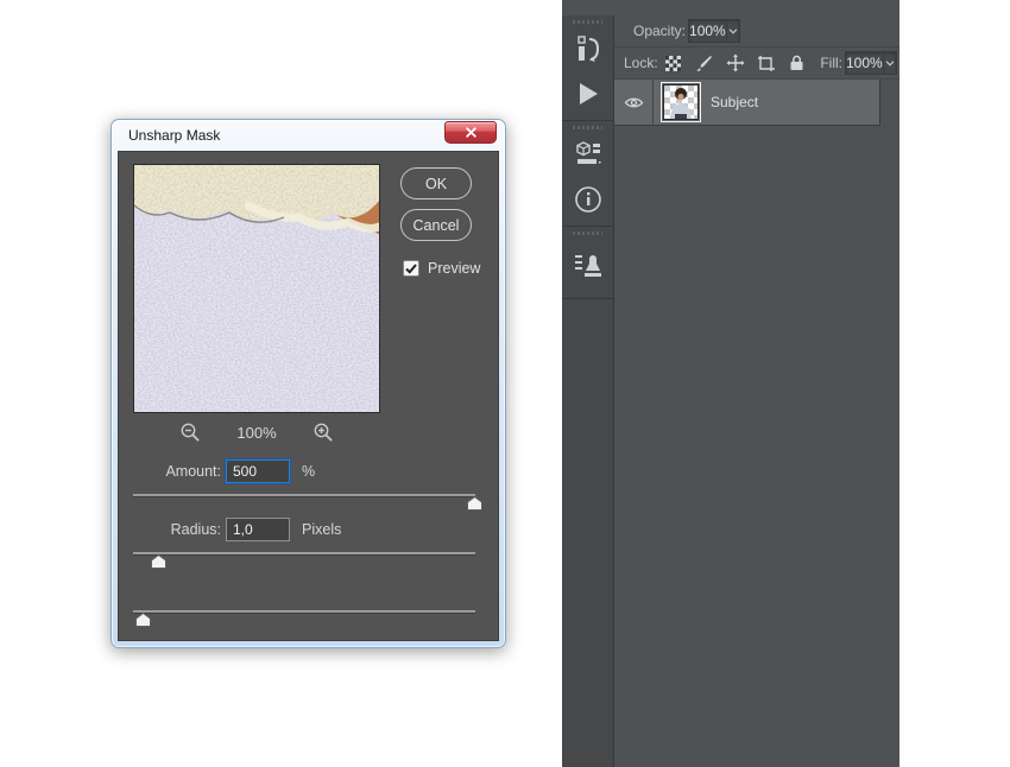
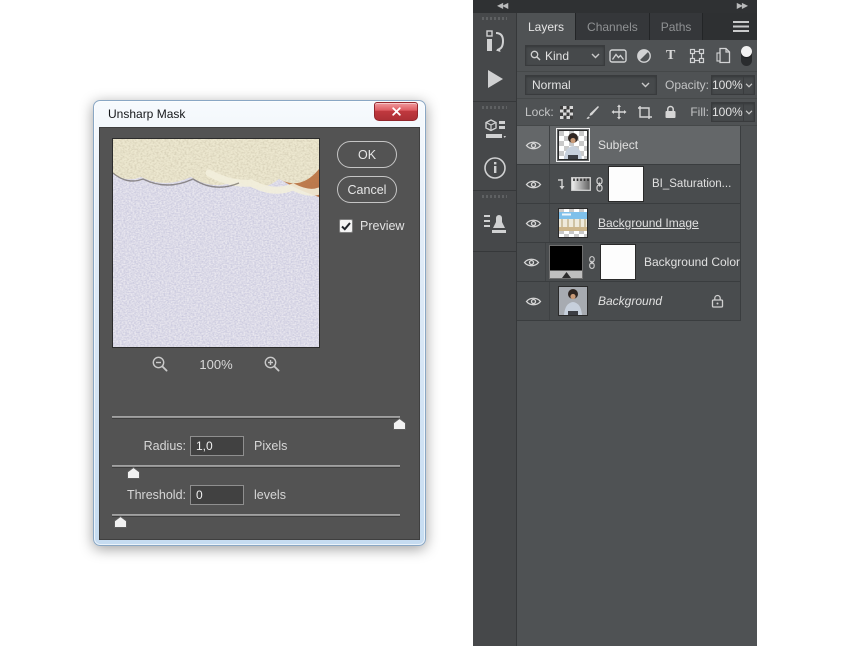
  Unsharp Mask
  100%
- Amount:
- 500
- %
  Radius:
  1,0
  Pixels
+ Threshold:
+ 0
+ levels
  OK
  Cancel
  Preview
+ ◀◀
+ ▶▶
+ Layers
+ Channels
+ Paths
+ Kind
+ T
+ Normal
  Opacity:
  100%
  Lock:
  Fill:
  100%
  Subject
+ BI_Saturation...
+ Background Image
+ Background Color
+ Background
